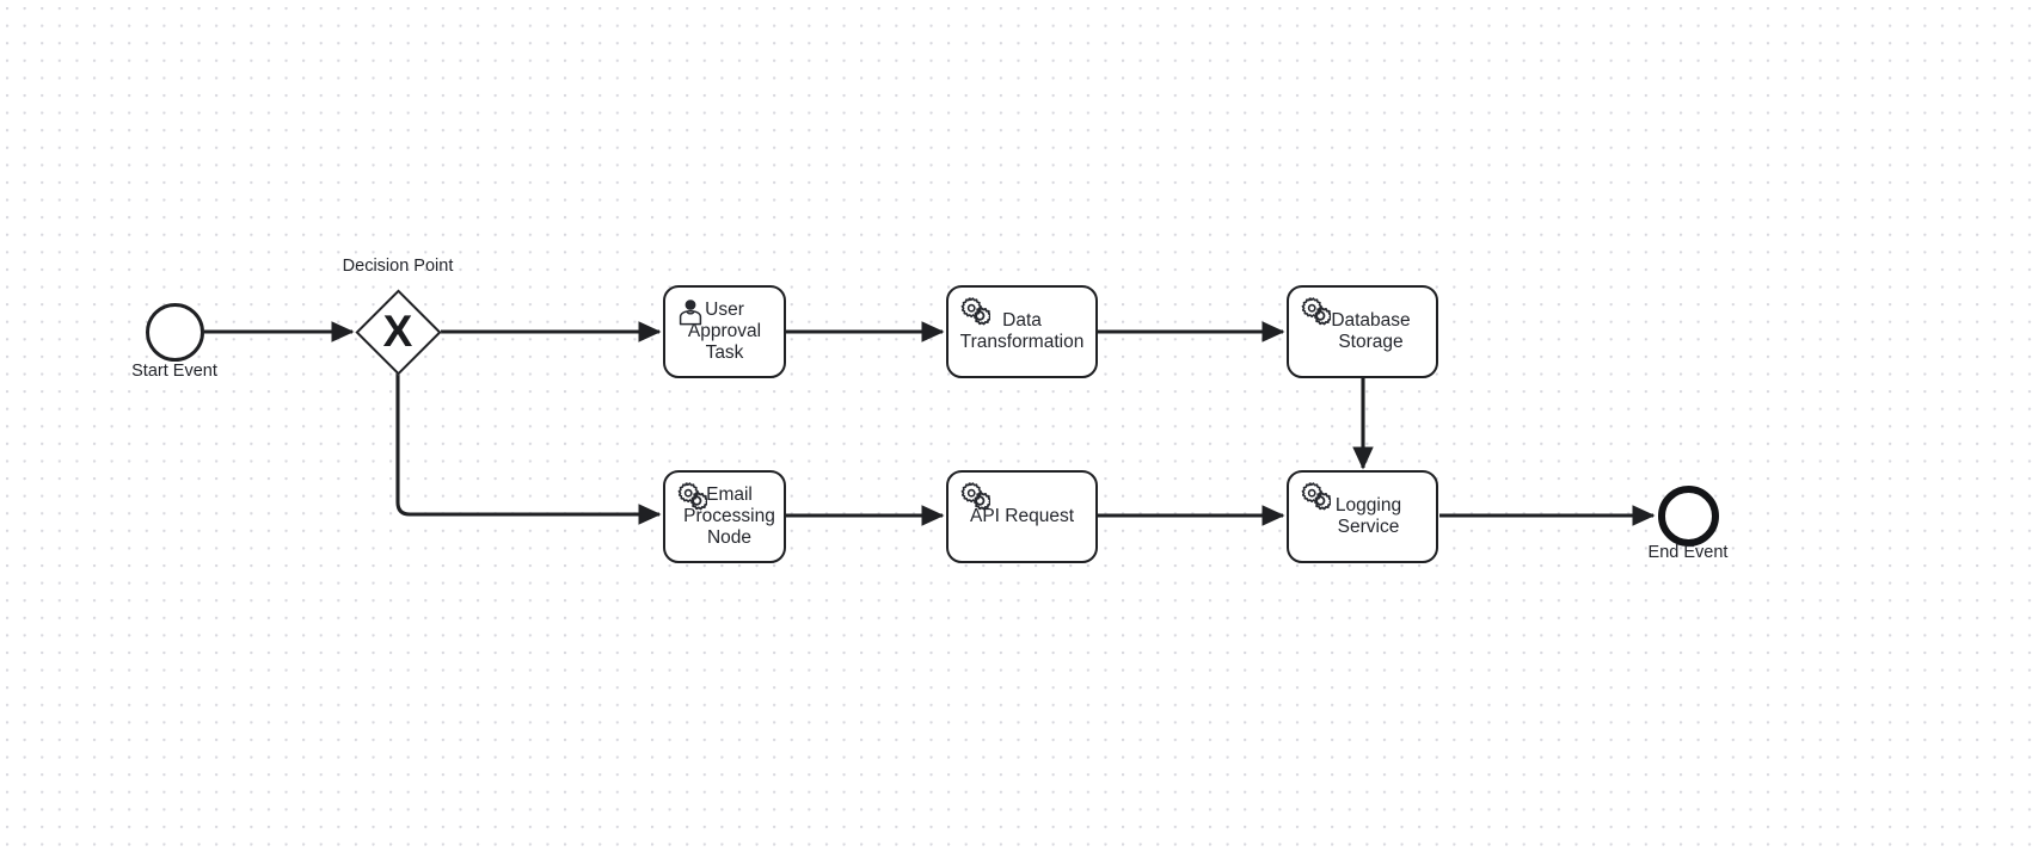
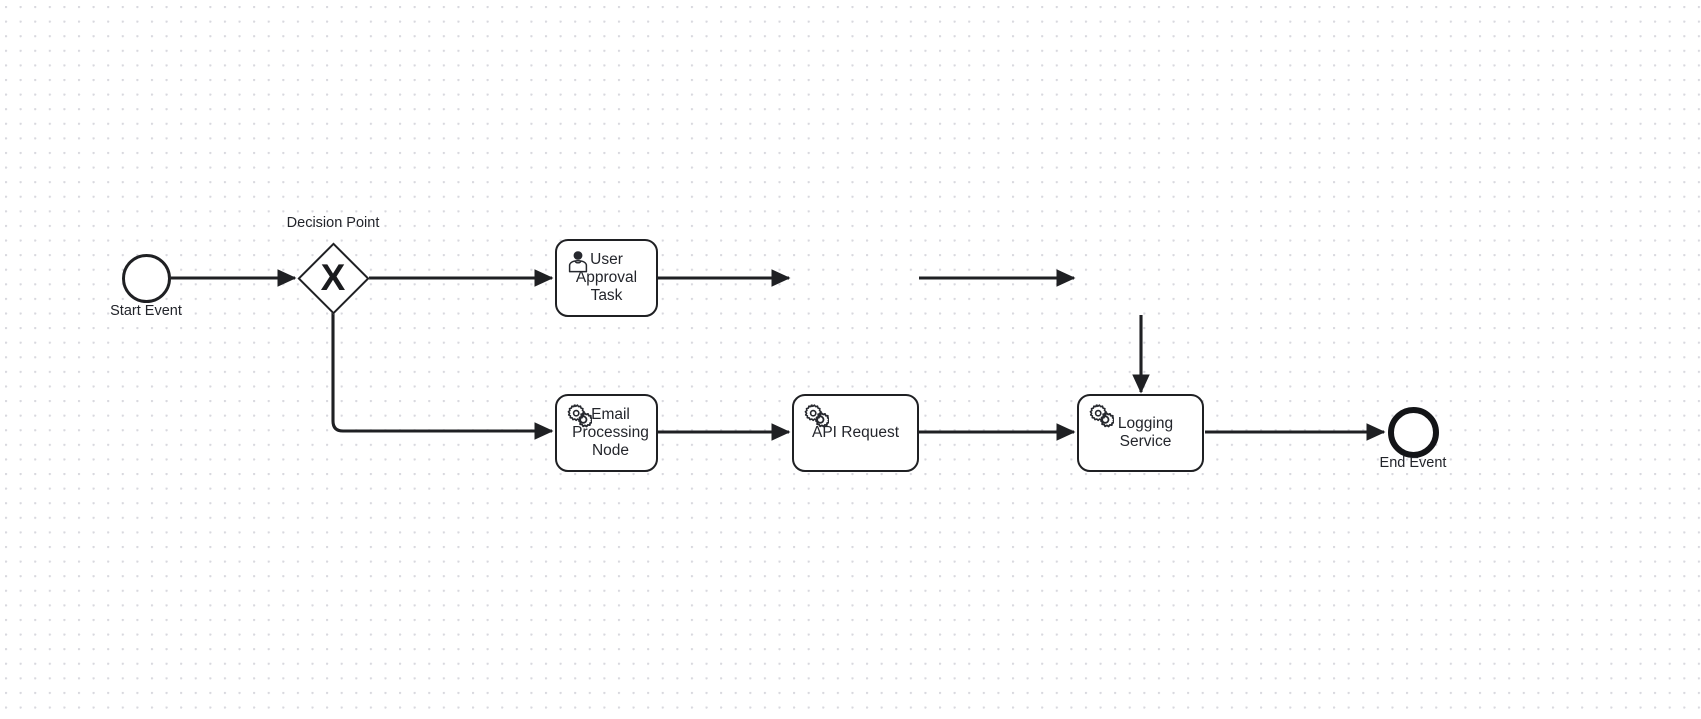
  Start Event
  X
  Decision Point
  User
  Approval
  Task
- Data
- Transformation
- Database
- Storage
  Email
  Processing
  Node
  API Request
  Logging
  Service
  End Event
